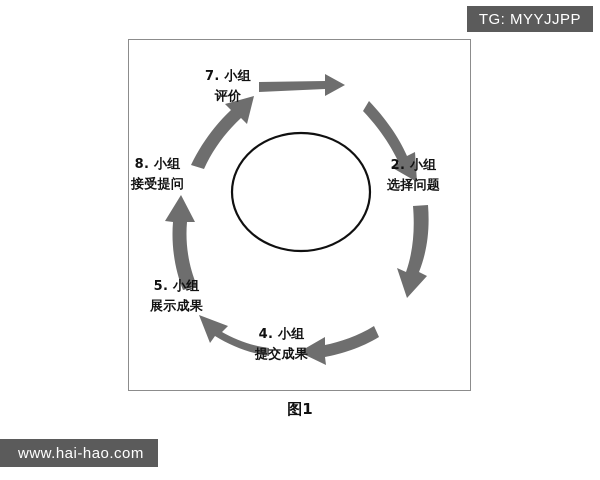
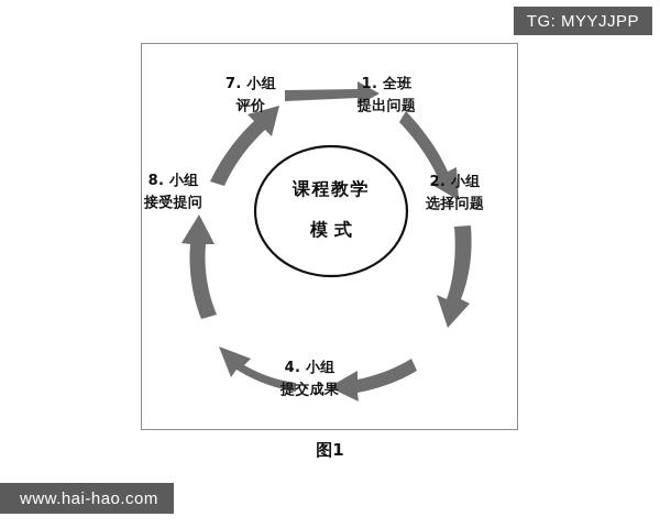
  TG: MYYJJPP
+ 课程教学
+ 模式
+ 1. 全班
+ 提出问题
  2. 小组
  选择问题
  4. 小组
  提交成果
- 5. 小组
- 展示成果
  8. 小组
  接受提问
  7. 小组
  评价
  图1
  www.hai-hao.com
